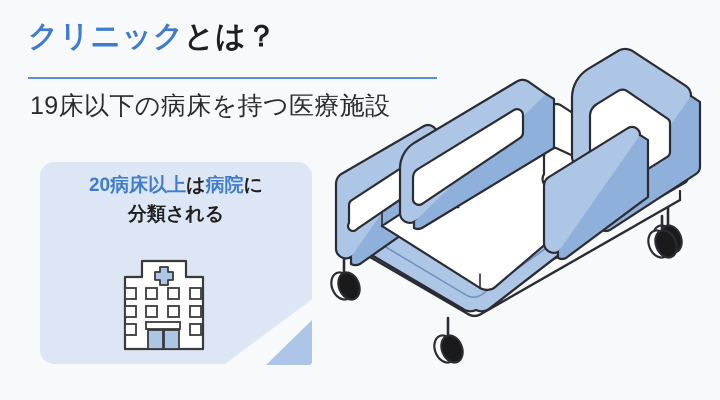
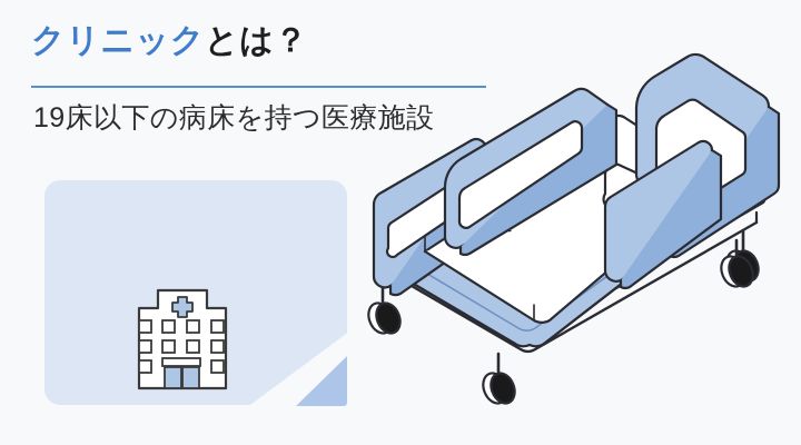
  クリニックとは？
  19床以下の病床を持つ医療施設
- 20病床以上は病院に
- 分類される
